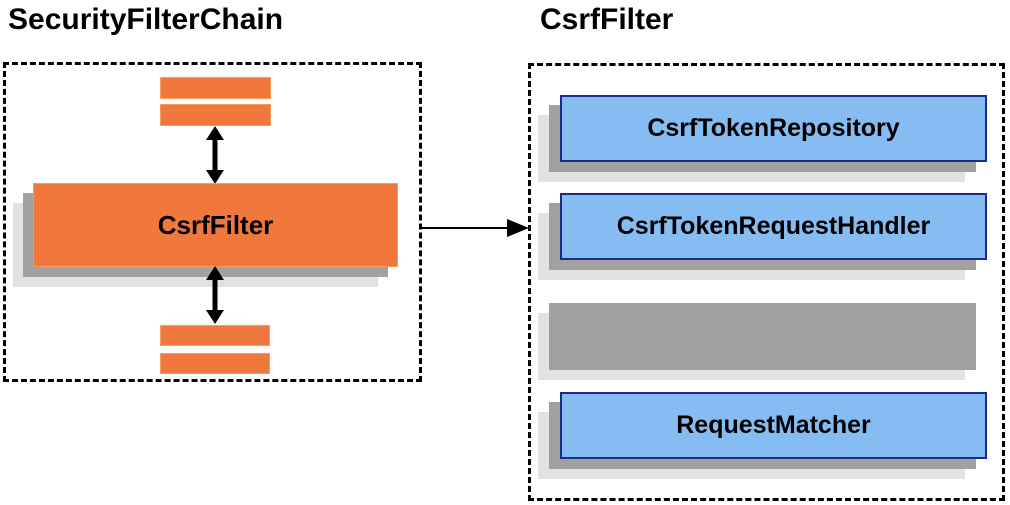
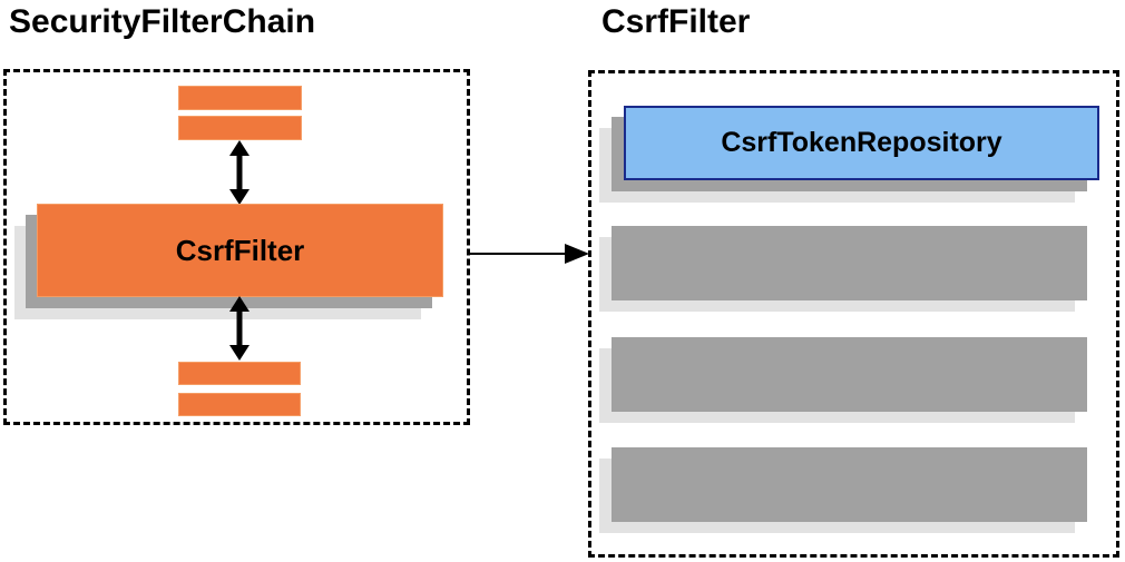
  SecurityFilterChain
  CsrfFilter
  CsrfFilter
  CsrfTokenRepository
- CsrfTokenRequestHandler
- RequestMatcher
